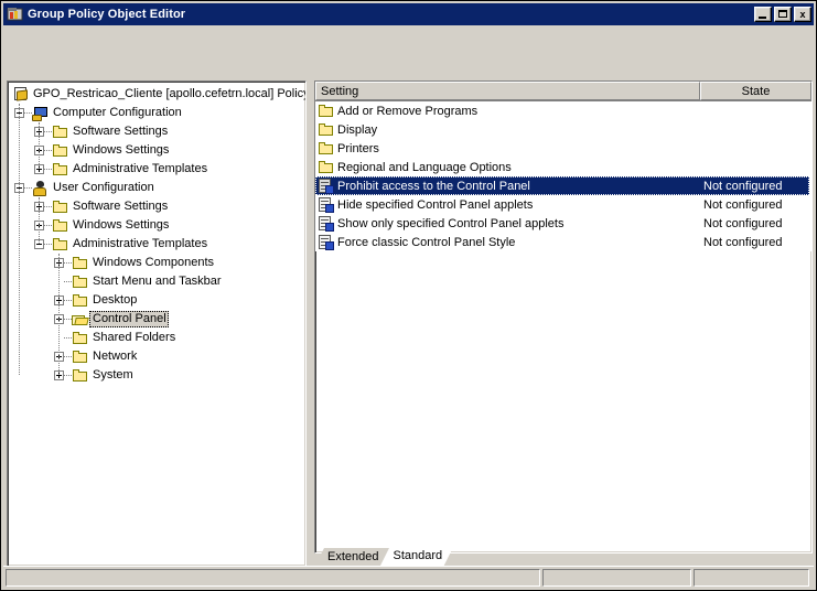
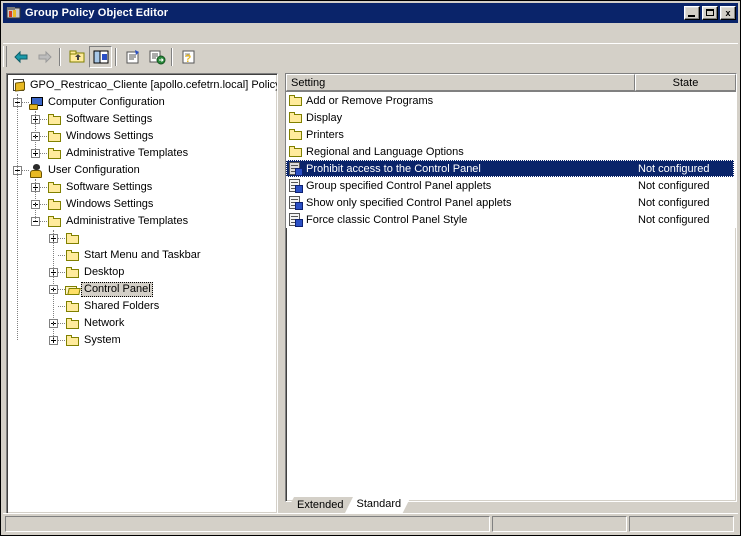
  Group Policy Object Editor
  x
+ ?
  GPO_Restricao_Cliente [apollo.cefetrn.local] Polic
  Computer Configuration
  Software Settings
  Windows Settings
  Administrative Templates
  User Configuration
  Software Settings
  Windows Settings
  Administrative Templates
- Windows Components
  Start Menu and Taskbar
  Desktop
  Control Panel
  Shared Folders
  Network
  System
  Setting
  State
  Add or Remove Programs
  Display
  Printers
  Regional and Language Options
  Prohibit access to the Control Panel
  Not configured
- Hide specified Control Panel applets
+ Group specified Control Panel applets
  Not configured
  Show only specified Control Panel applets
  Not configured
  Force classic Control Panel Style
  Not configured
  Extended
  Standard
